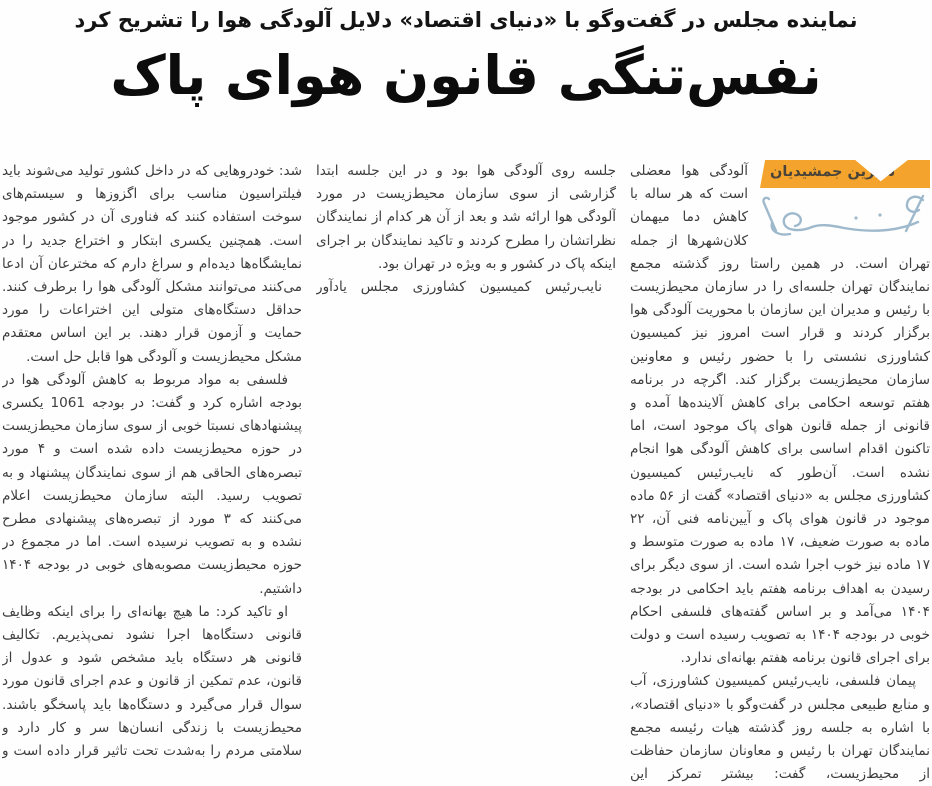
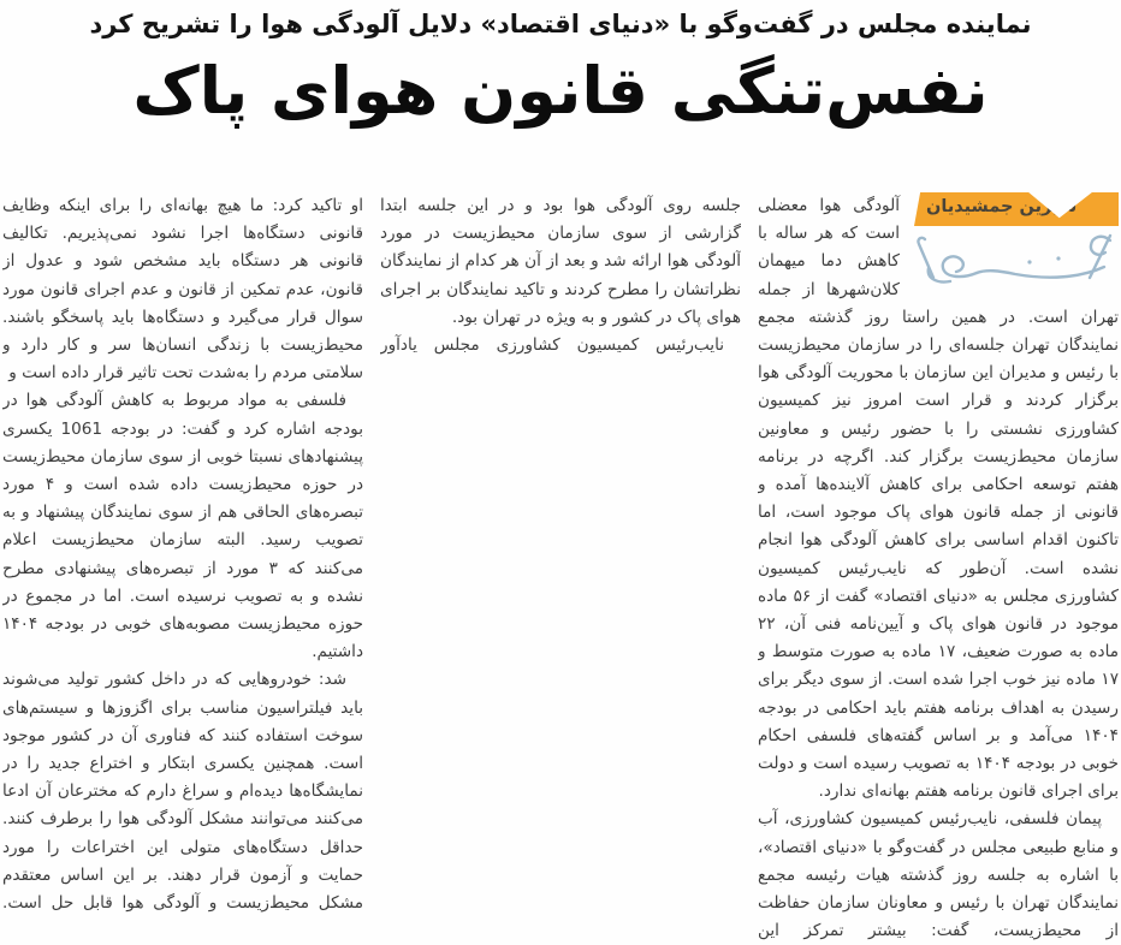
  نماینده مجلس در گفت‌وگو با «دنیای اقتصاد» دلایل آلودگی هوا را تشریح کرد
  نفس‌تنگی قانون هوای پاک
  ین جمشیدیان
  آلودگی هوا معضلی است که هر ساله با کاهش دما میهمان کلان‌شهرها از جمله تهران است. در همین راستا روز گذشته مجمع نمایندگان تهران جلسه‌ای را در سازمان محیط‌زیست با رئیس و مدیران این سازمان با محوریت آلودگی هوا برگزار کردند و قرار است امروز نیز کمیسیون کشاورزی نشستی را با حضور رئیس و معاونین سازمان محیط‌زیست برگزار کند. اگرچه در برنامه هفتم توسعه احکامی برای کاهش آلاینده‌ها آمده و قانونی از جمله قانون هوای پاک موجود است، اما تاکنون اقدام اساسی برای کاهش آلودگی هوا انجام نشده است. آن‌طور که نایب‌رئیس کمیسیون کشاورزی مجلس به «دنیای اقتصاد» گفت از ۵۶ ماده موجود در قانون هوای پاک و آیین‌نامه فنی آن، ۲۲ ماده به صورت ضعیف، ۱۷ ماده به صورت متوسط و ۱۷ ماده نیز خوب اجرا شده است. از سوی دیگر برای رسیدن به اهداف برنامه هفتم باید احکامی در بودجه ۱۴۰۴ می‌آمد و بر اساس گفته‌های فلسفی احکام خوبی در بودجه ۱۴۰۴ به تصویب رسیده است و دولت برای اجرای قانون برنامه هفتم بهانه‌ای ندارد.
  پیمان فلسفی، نایب‌رئیس کمیسیون کشاورزی، آب و منابع طبیعی مجلس در گفت‌وگو با «دنیای اقتصاد»، با اشاره به جلسه روز گذشته هیات رئیسه مجمع نمایندگان تهران با رئیس و معاونان سازمان حفاظت از محیط‌زیست، گفت: بیشتر تمرکز این
- جلسه روی آلودگی هوا بود و در این جلسه ابتدا گزارشی از سوی سازمان محیط‌زیست در مورد آلودگی هوا ارائه شد و بعد از آن هر کدام از نمایندگان نظراتشان را مطرح کردند و تاکید نمایندگان بر اجرای اینکه پاک در کشور و به ویژه در تهران بود.
+ جلسه روی آلودگی هوا بود و در این جلسه ابتدا گزارشی از سوی سازمان محیط‌زیست در مورد آلودگی هوا ارائه شد و بعد از آن هر کدام از نمایندگان نظراتشان را مطرح کردند و تاکید نمایندگان بر اجرای هوای پاک در کشور و به ویژه در تهران بود.
  نایب‌رئیس کمیسیون کشاورزی مجلس یادآور
- شد: خودروهایی که در داخل کشور تولید می‌شوند باید فیلتراسیون مناسب برای اگزوزها و سیستم‌های سوخت استفاده کنند که فناوری آن در کشور موجود است. همچنین یکسری ابتکار و اختراع جدید را در نمایشگاه‌ها دیده‌ام و سراغ دارم که مخترعان آن ادعا می‌کنند می‌توانند مشکل آلودگی هوا را برطرف کنند. حداقل دستگاه‌های متولی این اختراعات را مورد حمایت و آزمون قرار دهند. بر این اساس معتقدم مشکل محیط‌زیست و آلودگی هوا قابل حل است.
+ او تاکید کرد: ما هیچ بهانه‌ای را برای اینکه وظایف قانونی دستگاه‌ها اجرا نشود نمی‌پذیریم. تکالیف قانونی هر دستگاه باید مشخص شود و عدول از قانون، عدم تمکین از قانون و عدم اجرای قانون مورد سوال قرار می‌گیرد و دستگاه‌ها باید پاسخگو باشند. محیط‌زیست با زندگی انسان‌ها سر و کار دارد و سلامتی مردم را به‌شدت تحت تاثیر قرار داده است و
  فلسفی به مواد مربوط به کاهش آلودگی هوا در بودجه اشاره کرد و گفت: در بودجه 1061 یکسری پیشنهادهای نسبتا خوبی از سوی سازمان محیط‌زیست در حوزه محیط‌زیست داده شده است و ۴ مورد تبصره‌های الحاقی هم از سوی نمایندگان پیشنهاد و به تصویب رسید. البته سازمان محیط‌زیست اعلام می‌کنند که ۳ مورد از تبصره‌های پیشنهادی مطرح نشده و به تصویب نرسیده است. اما در مجموع در حوزه محیط‌زیست مصوبه‌های خوبی در بودجه ۱۴۰۴ داشتیم.
- او تاکید کرد: ما هیچ بهانه‌ای را برای اینکه وظایف قانونی دستگاه‌ها اجرا نشود نمی‌پذیریم. تکالیف قانونی هر دستگاه باید مشخص شود و عدول از قانون، عدم تمکین از قانون و عدم اجرای قانون مورد سوال قرار می‌گیرد و دستگاه‌ها باید پاسخگو باشند. محیط‌زیست با زندگی انسان‌ها سر و کار دارد و سلامتی مردم را به‌شدت تحت تاثیر قرار داده است و
+ شد: خودروهایی که در داخل کشور تولید می‌شوند باید فیلتراسیون مناسب برای اگزوزها و سیستم‌های سوخت استفاده کنند که فناوری آن در کشور موجود است. همچنین یکسری ابتکار و اختراع جدید را در نمایشگاه‌ها دیده‌ام و سراغ دارم که مخترعان آن ادعا می‌کنند می‌توانند مشکل آلودگی هوا را برطرف کنند. حداقل دستگاه‌های متولی این اختراعات را مورد حمایت و آزمون قرار دهند. بر این اساس معتقدم مشکل محیط‌زیست و آلودگی هوا قابل حل است.
